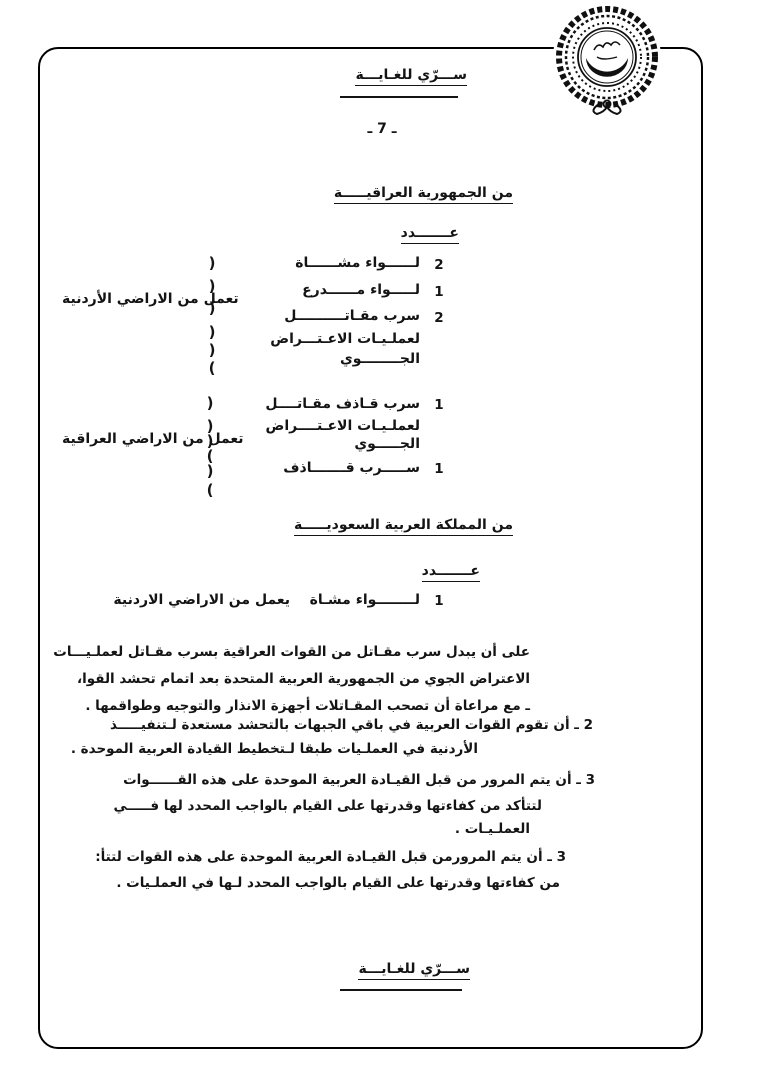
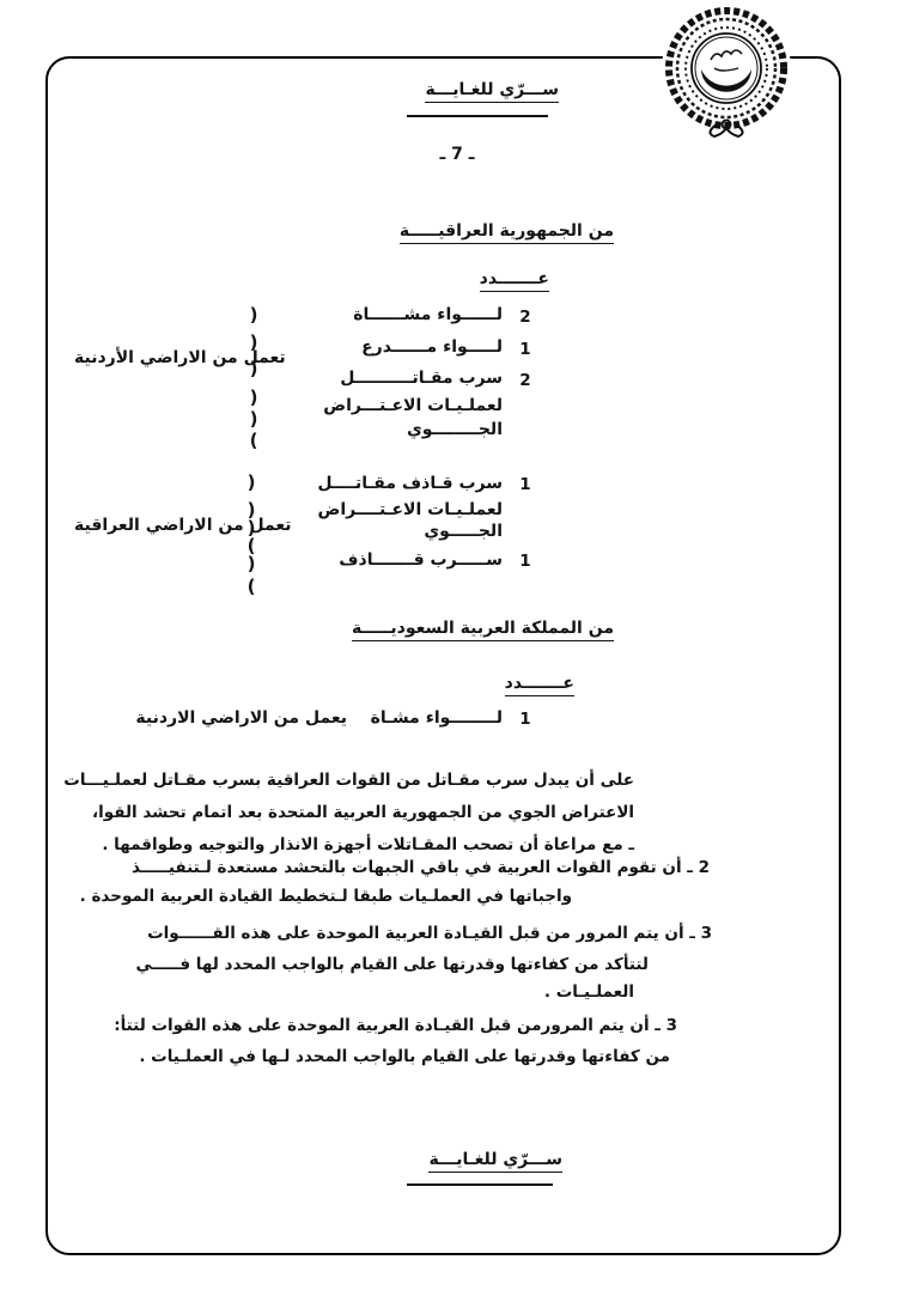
  ســـرّي للغـايـــة
  ـ 7 ـ
  من الجمهورية العراقيـــــة
  عـــــــدد
  2
  1
  2
  لــــــواء مشــــــاة
  لـــــواء مــــــدرع
  سرب مقـاتــــــــــل
  لعملـيـات الاعـتـــراض
  الجــــــــوي
  )
  )
  )
  )
  )
  (
  تعمل من الاراضي الأردنية
  1
  1
  سرب قـاذف مقـاتــــل
  لعملـيـات الاعـتــــراض
  الجـــــوي
  ســـــرب قـــــــاذف
  )
  )
  )
  (
  )
  (
  تعمل من الاراضي العراقية
  من المملكة العربية السعوديـــــة
  عـــــــدد
  1
  لــــــــواء مشـاة
  يعمل من الاراضي الاردنية
  على أن يبدل سرب مقـاتل من القوات العراقية بسرب مقـاتل لعملـيـــات
  الاعتراض الجوي من الجمهورية العربية المتحدة بعد اتمام تحشد القوا،
  ـ مع مراعاة أن تصحب المقـاتلات أجهزة الانذار والتوجيه وطواقمها .
  2 ـ أن تقوم القوات العربية في باقي الجبهات بالتحشد مستعدة لـتنفيـــــذ
- الأردنية في العملـيات طبقا لـتخطيط القيادة العربية الموحدة .
+ واجباتها في العملـيات طبقا لـتخطيط القيادة العربية الموحدة .
  3 ـ أن يتم المرور من قبل القيـادة العربية الموحدة على هذه القــــــوات
  لتتأكد من كفاءتها وقدرتها على القيام بالواجب المحدد لها فـــــي
  العملـيـات .
  3 ـ أن يتم المرورمن قبل القيـادة العربية الموحدة على هذه القوات لتتأ:
  من كفاءتها وقدرتها على القيام بالواجب المحدد لـها في العملـيات .
  ســـرّي للغـايـــة
